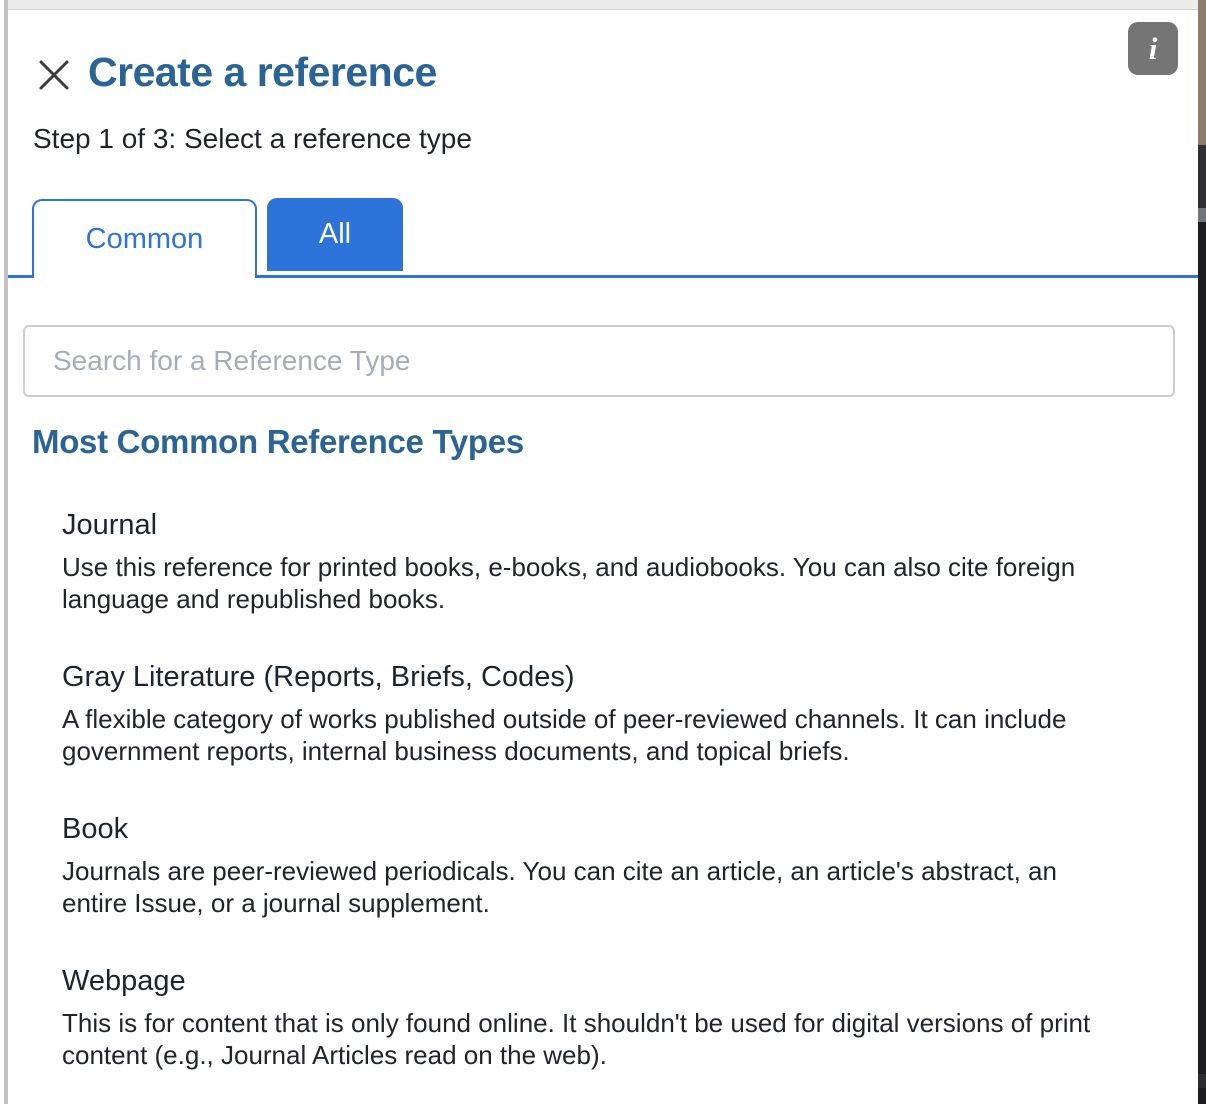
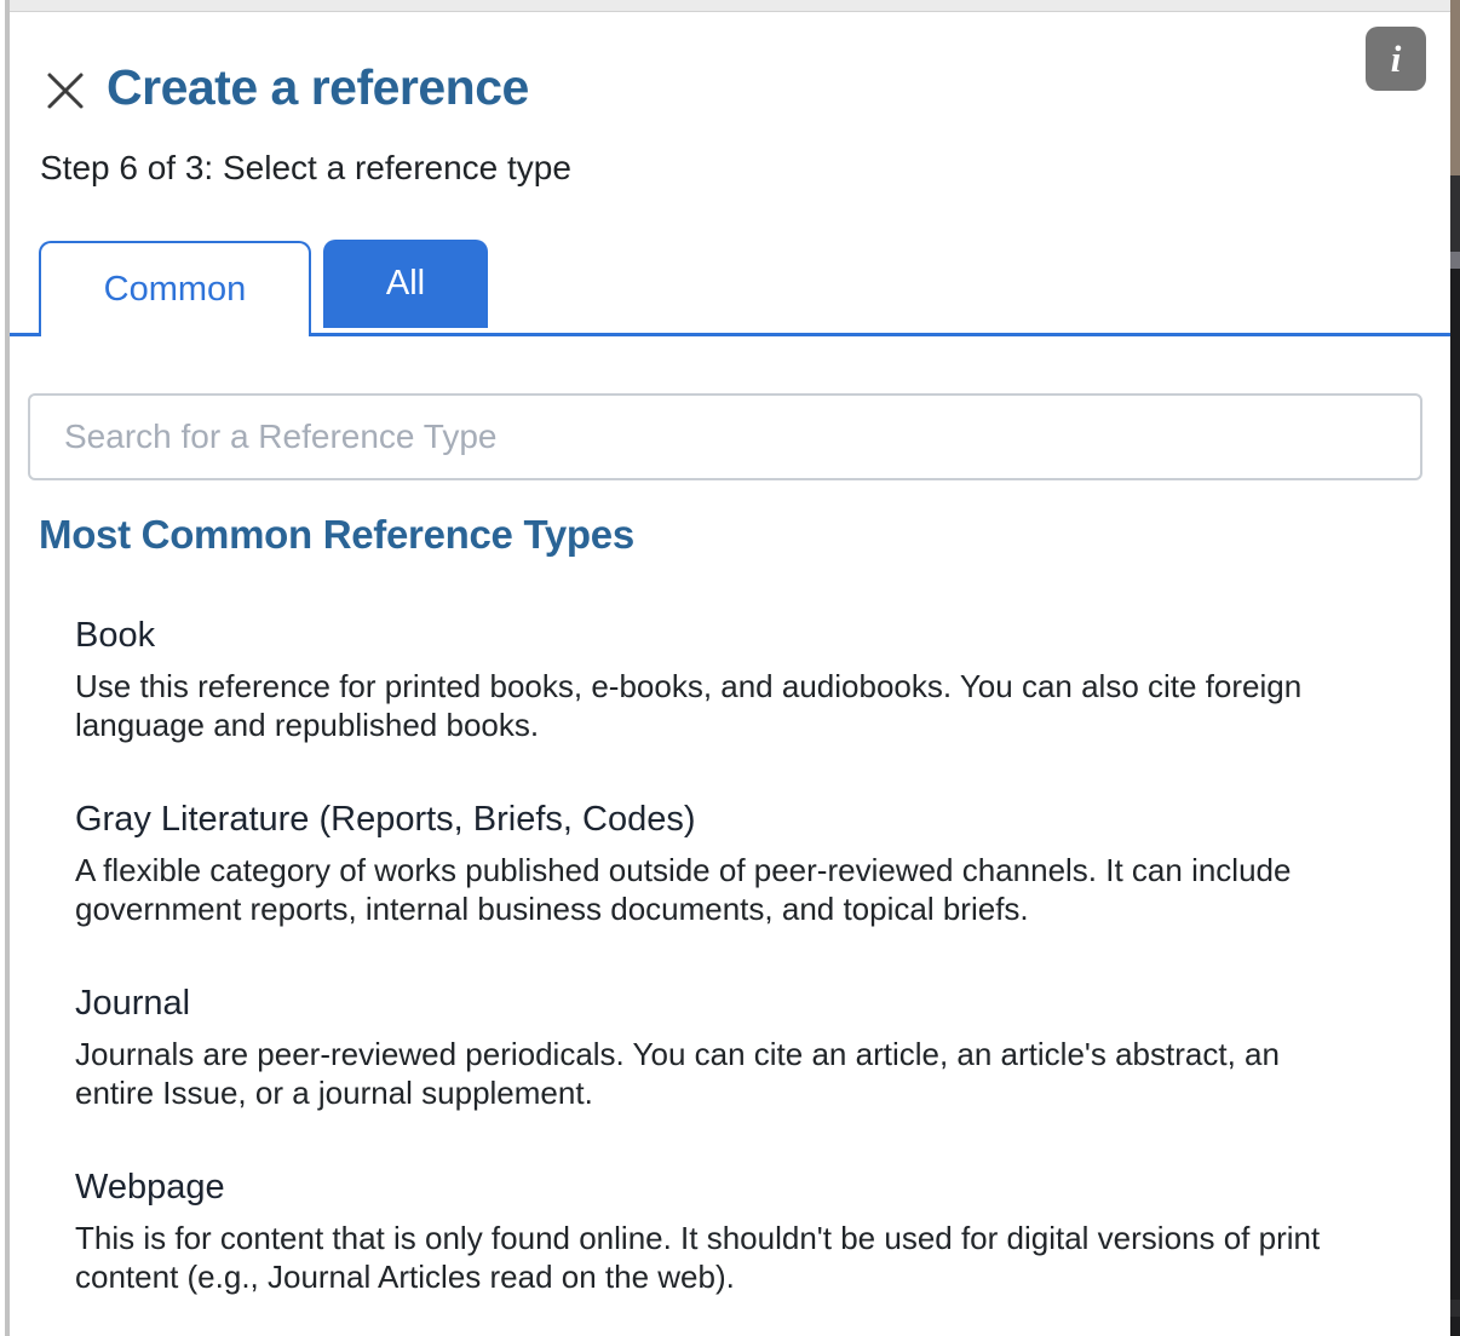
  i
  Create a reference
- Step 1 of 3: Select a reference type
+ Step 6 of 3: Select a reference type
  Common
  All
  Search for a Reference Type
  Most Common Reference Types
- Journal
+ Book
  Use this reference for printed books, e-books, and audiobooks. You can also cite foreign language and republished books.
  Gray Literature (Reports, Briefs, Codes)
  A flexible category of works published outside of peer-reviewed channels. It can include government reports, internal business documents, and topical briefs.
- Book
+ Journal
  Journals are peer-reviewed periodicals. You can cite an article, an article's abstract, an entire Issue, or a journal supplement.
  Webpage
  This is for content that is only found online. It shouldn't be used for digital versions of print content (e.g., Journal Articles read on the web).
